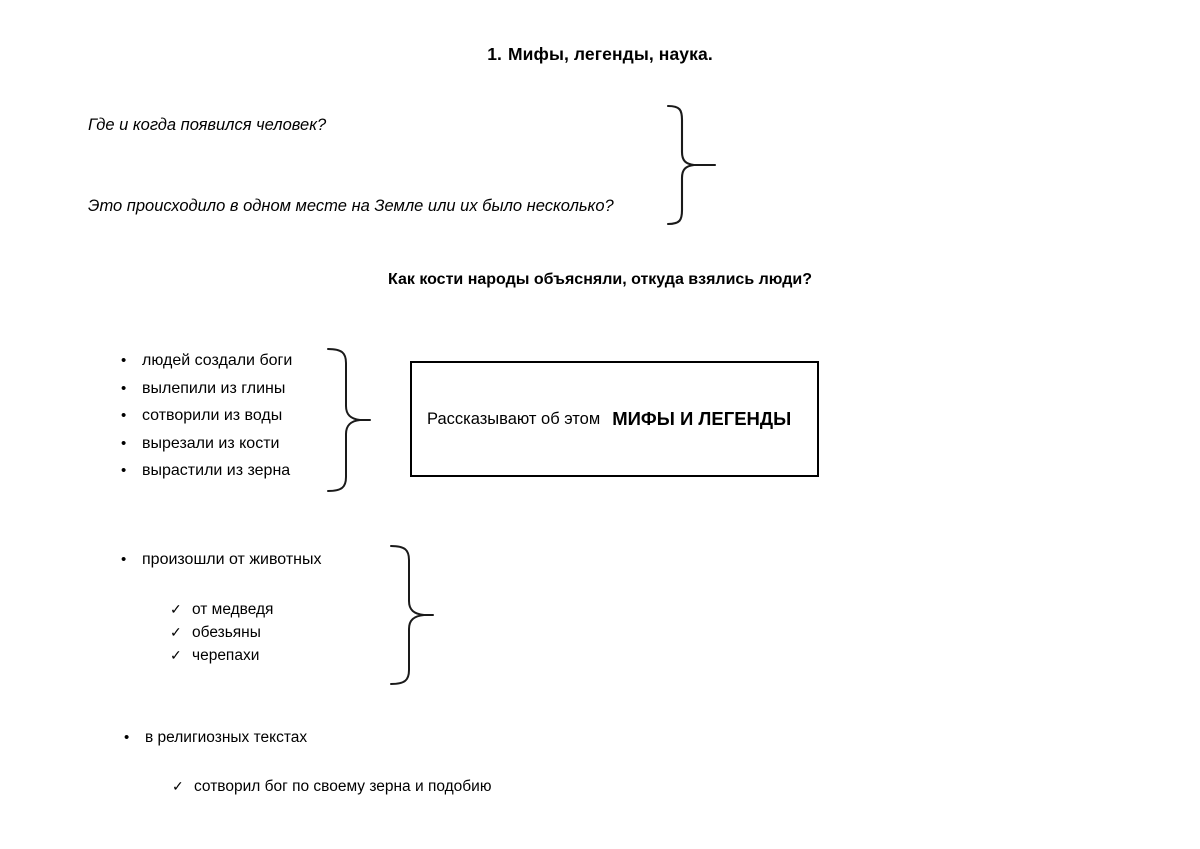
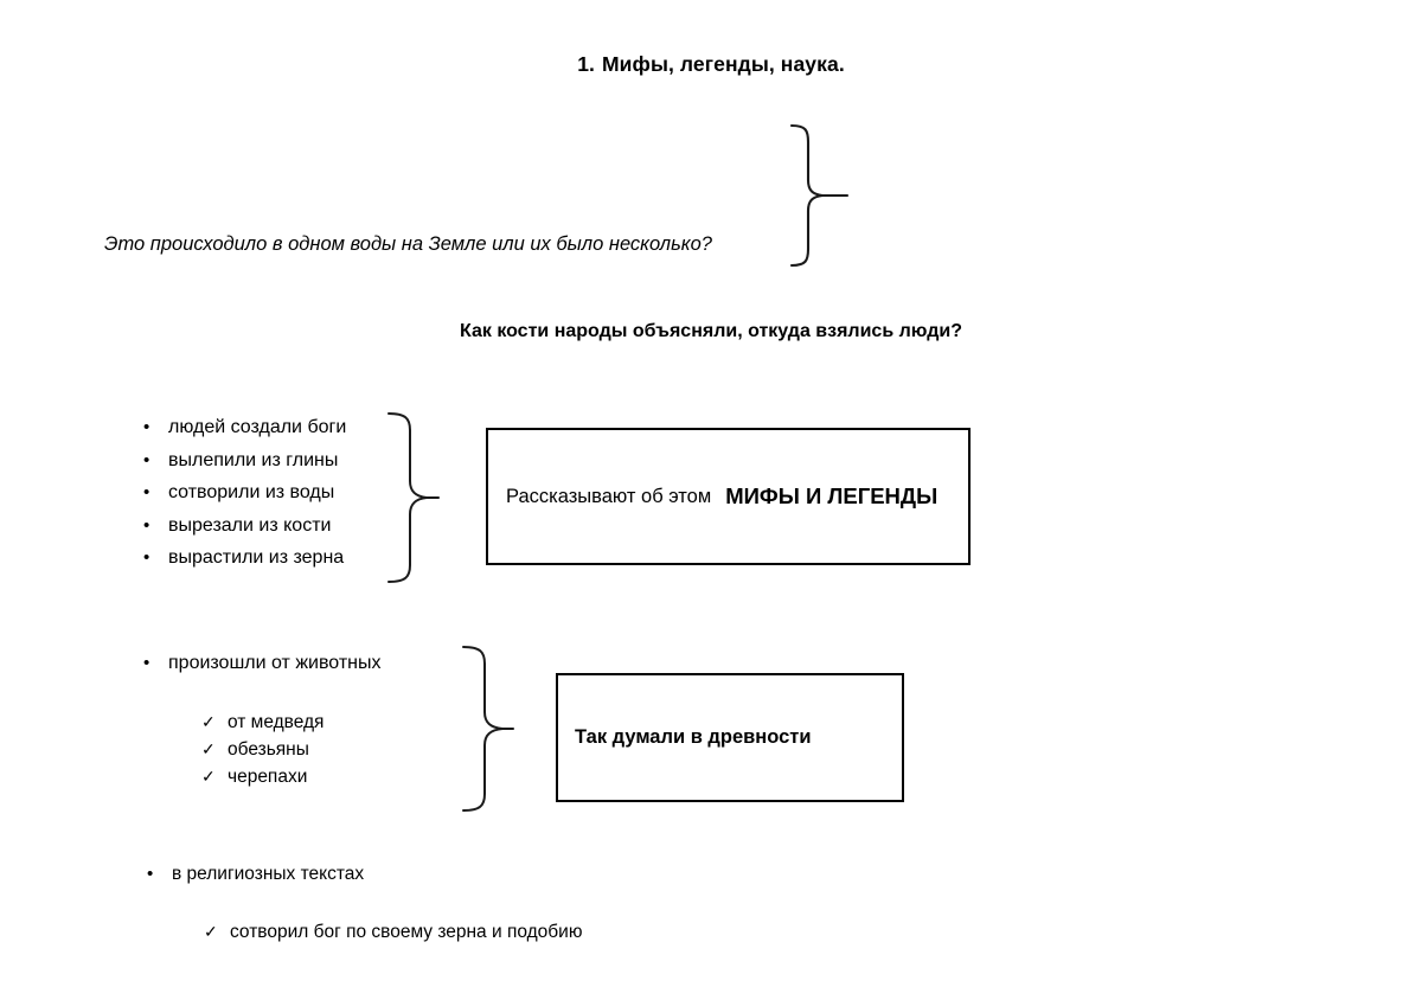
  1. Мифы, легенды, наука.
- Где и когда появился человек?
- Это происходило в одном месте на Земле или их было несколько?
+ Это происходило в одном воды на Земле или их было несколько?
  Как кости народы объясняли, откуда взялись люди?
  •
  людей создали боги
  •
  вылепили из глины
  •
  сотворили из воды
  •
  вырезали из кости
  •
  вырастили из зерна
  Рассказывают об этом
  МИФЫ И ЛЕГЕНДЫ
  •
  произошли от животных
  ✓
  от медведя
  ✓
  обезьяны
  ✓
  черепахи
+ Так думали в древности
  •
  в религиозных текстах
  ✓
  сотворил бог по своему зерна и подобию
